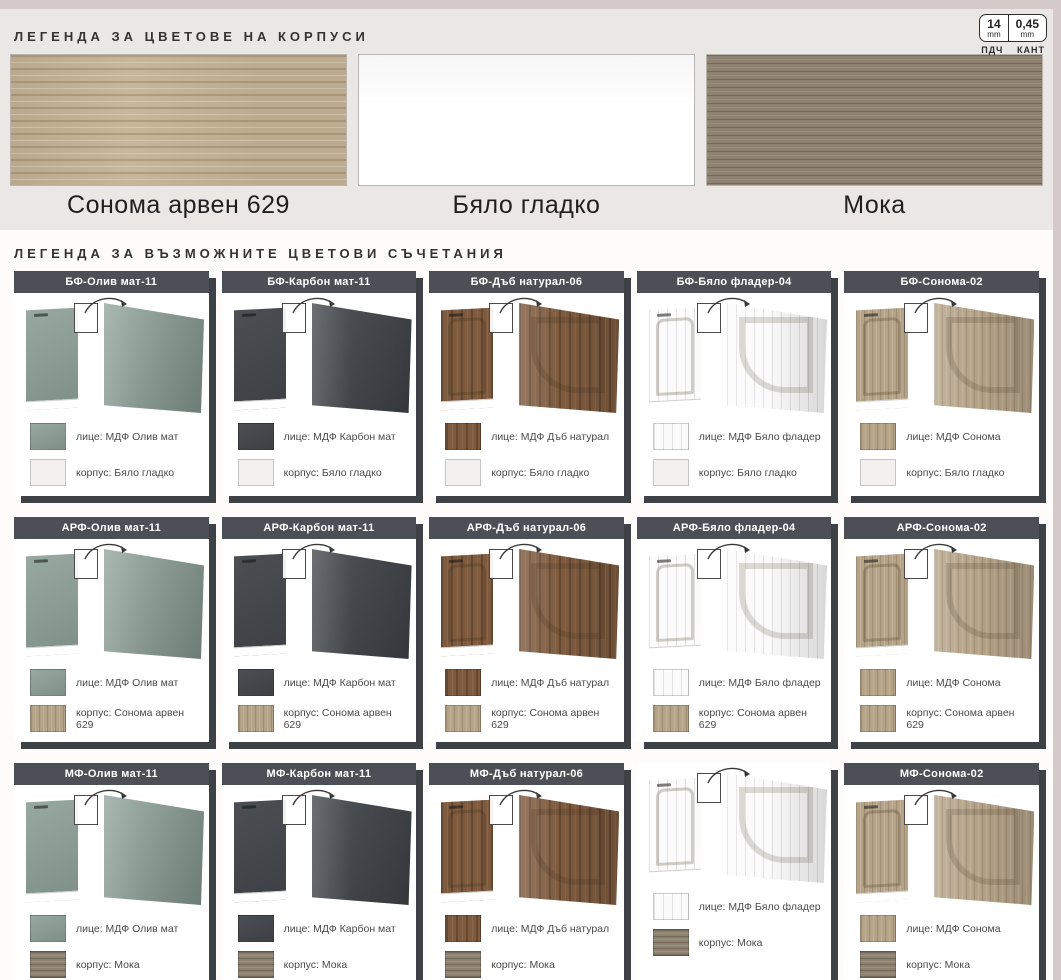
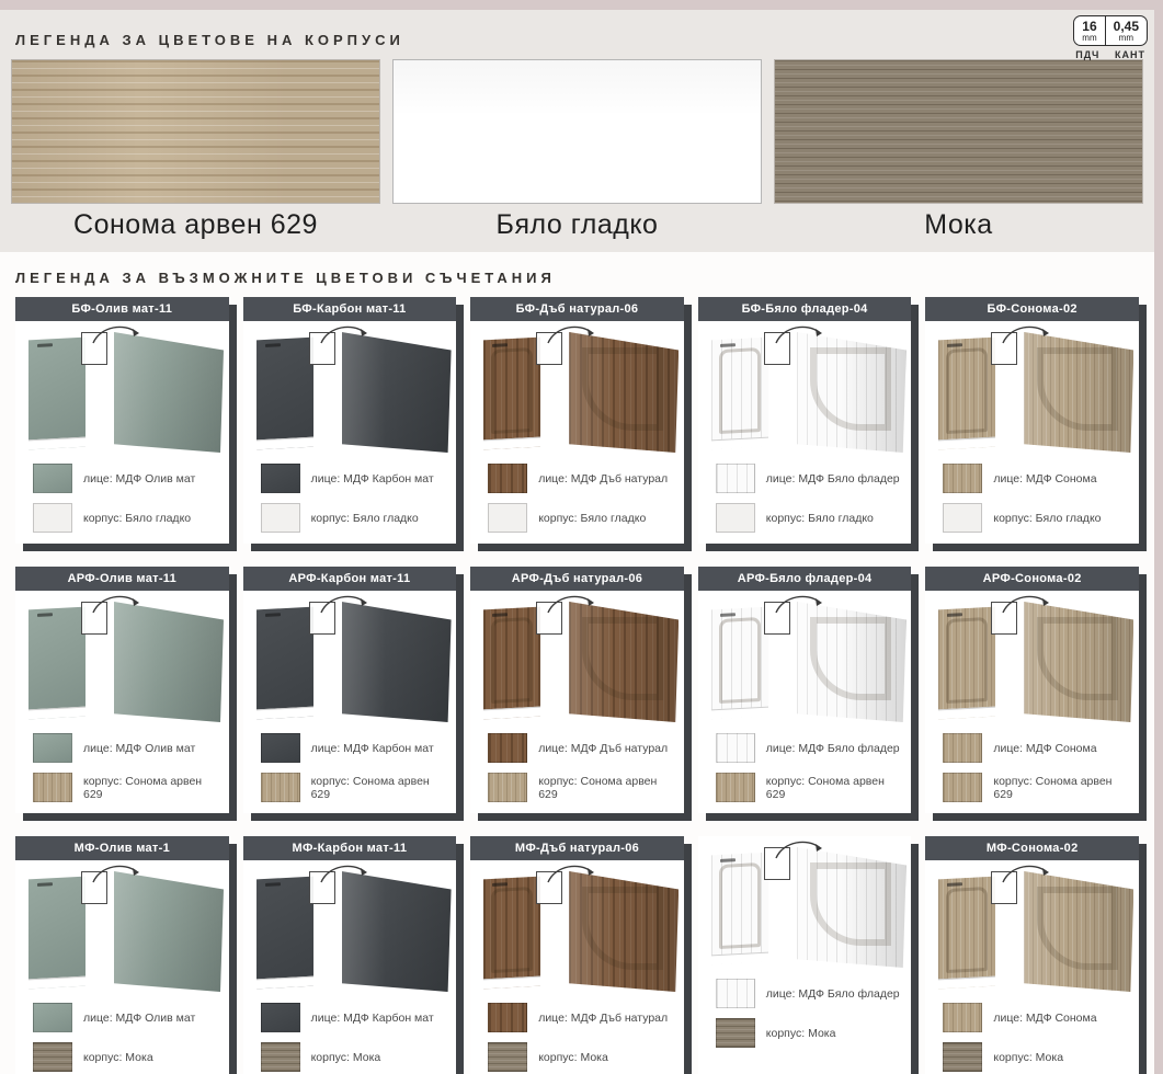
- 14
+ 16
  mm
  0,45
  mm
  ПДЧ
  КАНТ
  ЛЕГЕНДА ЗА ЦВЕТОВЕ НА КОРПУСИ
  Сонома арвен 629
  Бяло гладко
  Мока
  ЛЕГЕНДА ЗА ВЪЗМОЖНИТЕ ЦВЕТОВИ СЪЧЕТАНИЯ
  БФ-Олив мат-11
  лице: МДФ Олив мат
  корпус: Бяло гладко
  БФ-Карбон мат-11
  лице: МДФ Карбон мат
  корпус: Бяло гладко
  БФ-Дъб натурал-06
  лице: МДФ Дъб натурал
  корпус: Бяло гладко
  БФ-Бяло фладер-04
  лице: МДФ Бяло фладер
  корпус: Бяло гладко
  БФ-Сонома-02
  лице: МДФ Сонома
  корпус: Бяло гладко
  АРФ-Олив мат-11
  лице: МДФ Олив мат
  корпус: Сонома арвен 629
  АРФ-Карбон мат-11
  лице: МДФ Карбон мат
  корпус: Сонома арвен 629
  АРФ-Дъб натурал-06
  лице: МДФ Дъб натурал
  корпус: Сонома арвен 629
  АРФ-Бяло фладер-04
  лице: МДФ Бяло фладер
  корпус: Сонома арвен 629
  АРФ-Сонома-02
  лице: МДФ Сонома
  корпус: Сонома арвен 629
- МФ-Олив мат-11
+ МФ-Олив мат-1
  лице: МДФ Олив мат
  корпус: Мока
  МФ-Карбон мат-11
  лице: МДФ Карбон мат
  корпус: Мока
  МФ-Дъб натурал-06
  лице: МДФ Дъб натурал
  корпус: Мока
  лице: МДФ Бяло фладер
  корпус: Мока
  МФ-Сонома-02
  лице: МДФ Сонома
  корпус: Мока
